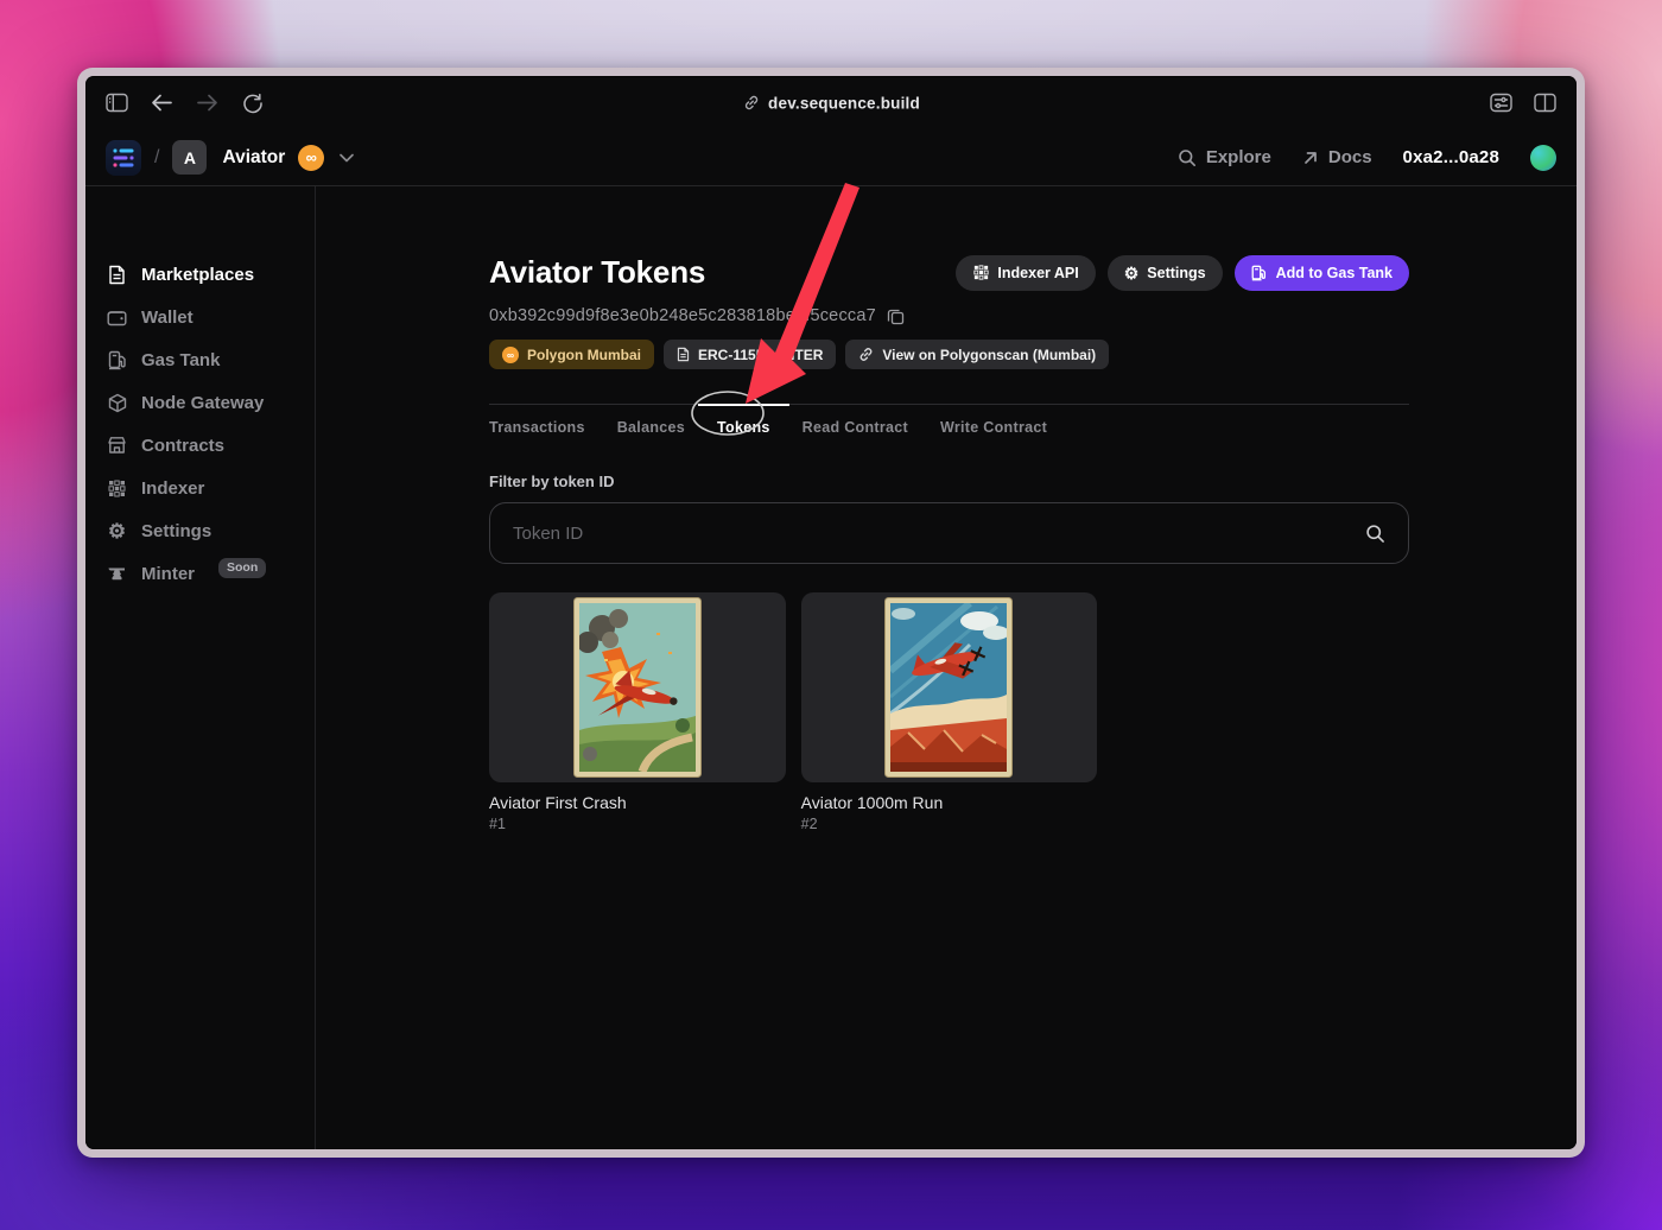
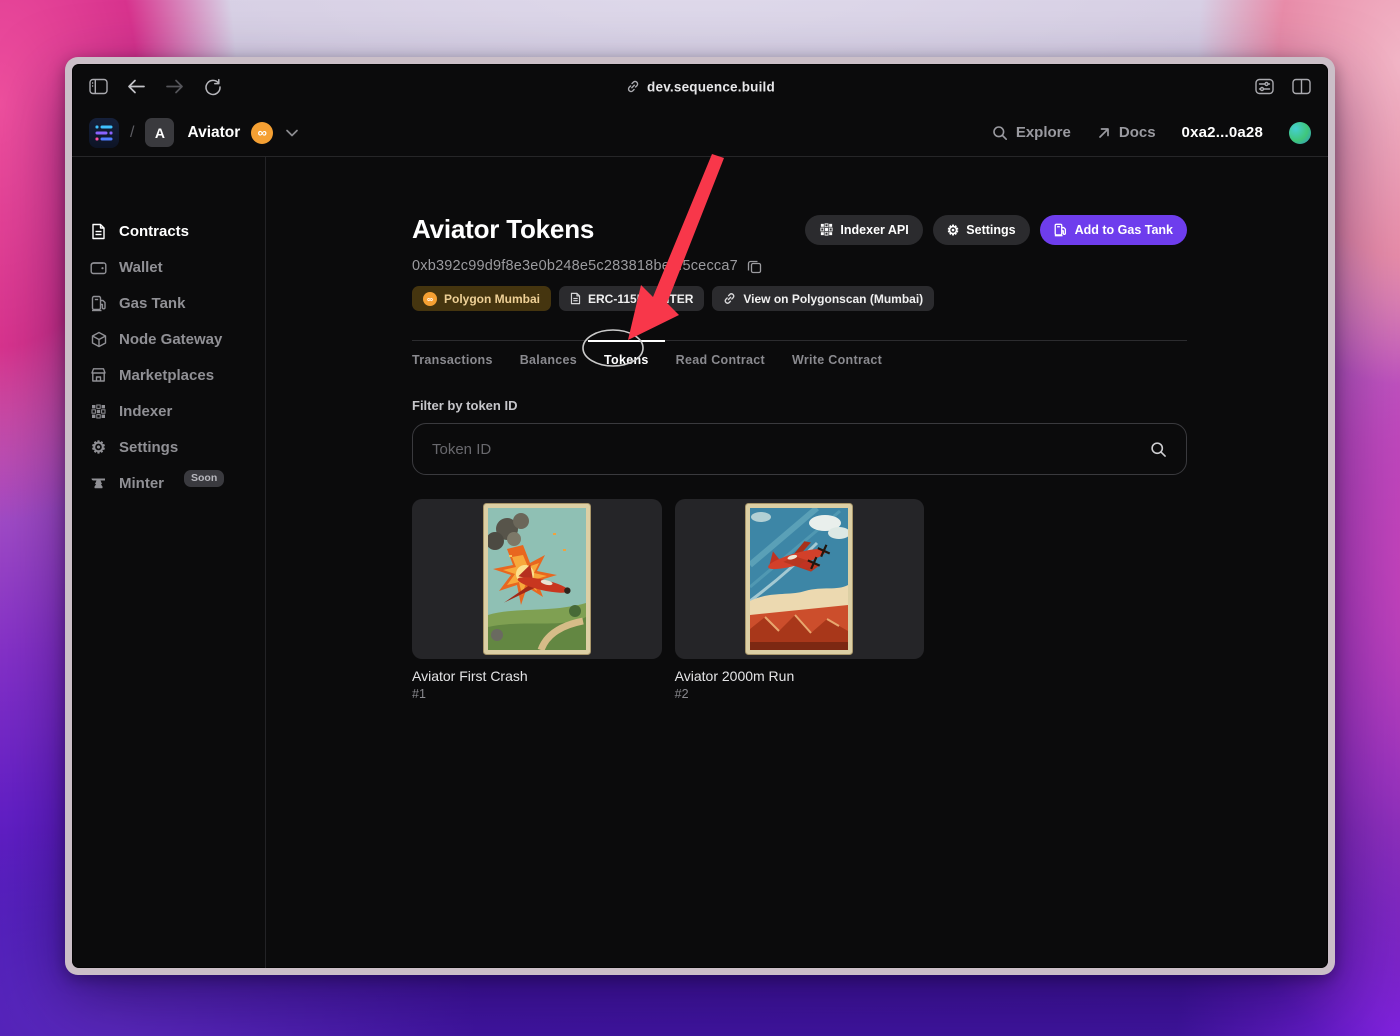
  dev.sequence.build
  /
  A
  Aviator
  ∞
  Explore
  Docs
  0xa2...0a28
- Marketplaces
+ Contracts
  Wallet
  Gas Tank
  Node Gateway
- Contracts
+ Marketplaces
  Indexer
  ⚙
  Settings
  Minter
  Soon
  Aviator Tokens
  Indexer API
  ⚙
  Settings
  Add to Gas Tank
  0xb392c99d9f8e3e0b248e5c283818b5cecca7
  ∞
  Polygon Mumbai
  View on Polygonscan (Mumbai)
  Transactions
  Balances
  Tokens
  Read Contract
  Write Contract
  Filter by token ID
  Token ID
  Aviator First Crash
  #1
- Aviator 1000m Run
+ Aviator 2000m Run
  #2
